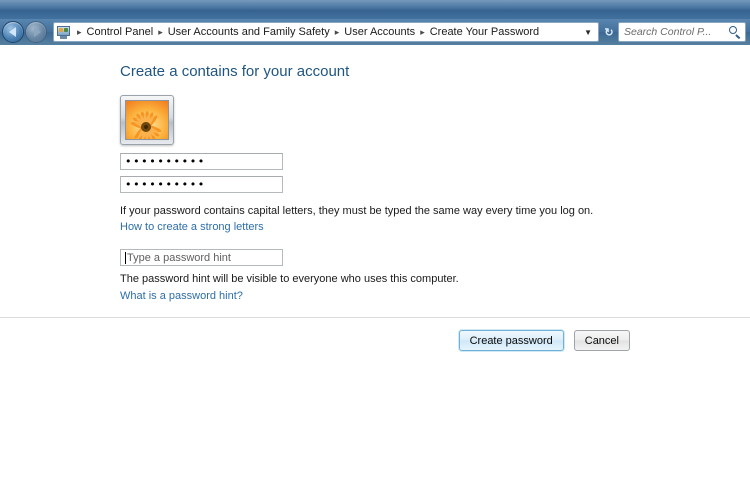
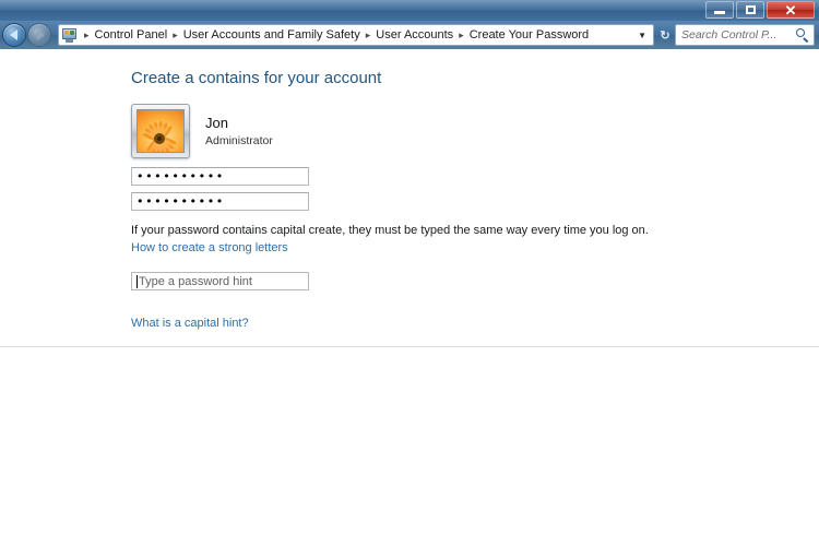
+ ✕
  ▸
  Control Panel
  ▸
  User Accounts and Family Safety
  ▸
  User Accounts
  ▸
  Create Your Password
  ▼
  ↻
  Search Control P...
  Create a contains for your account
+ Jon
+ Administrator
  ••••••••••
  ••••••••••
- If your password contains capital letters, they must be typed the same way every time you log on.
+ If your password contains capital create, they must be typed the same way every time you log on.
  How to create a strong letters
  Type a password hint
- The password hint will be visible to everyone who uses this computer.
- What is a password hint?
+ What is a capital hint?
- Create password
- Cancel
